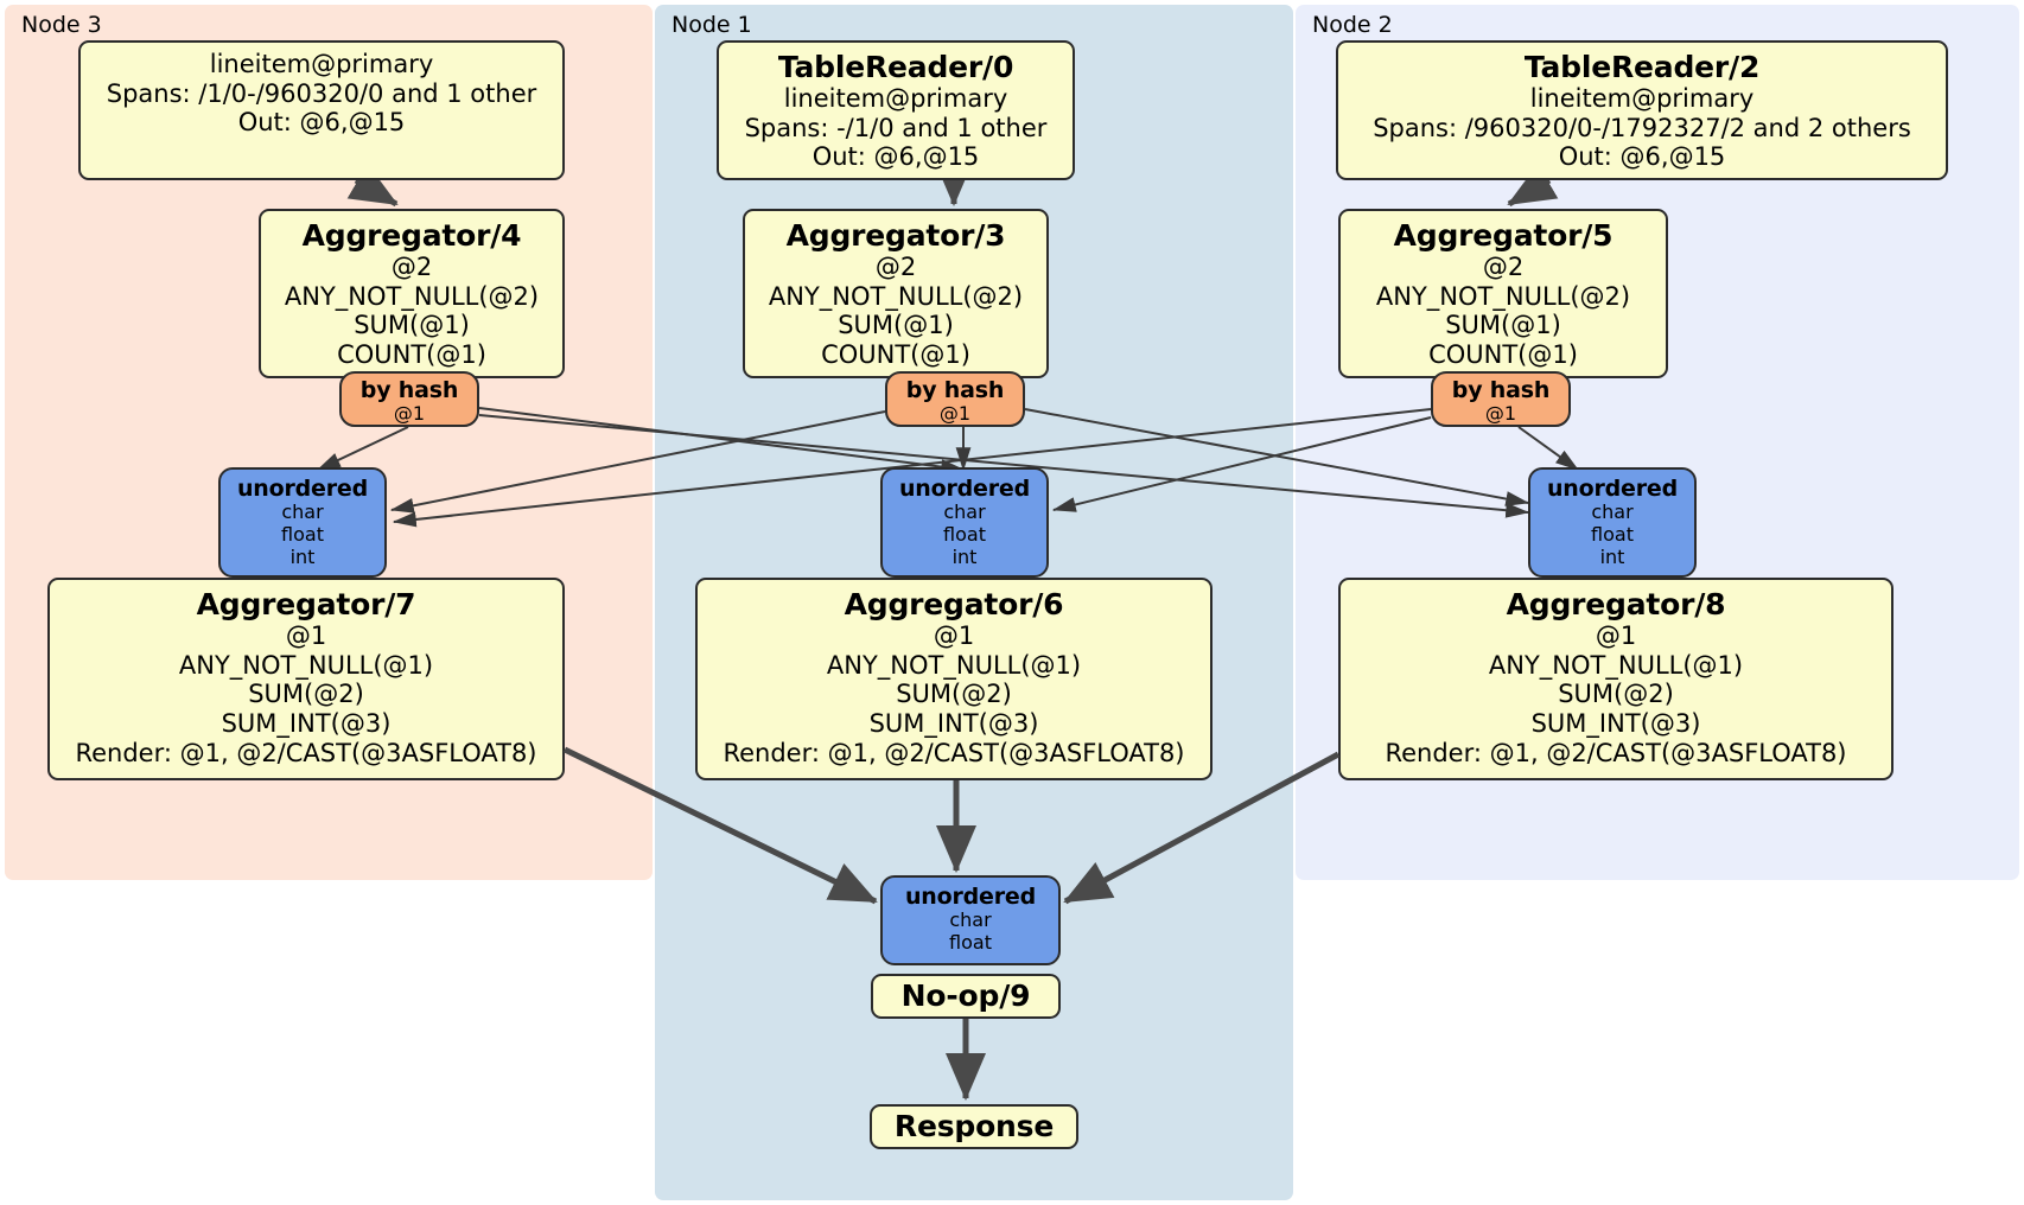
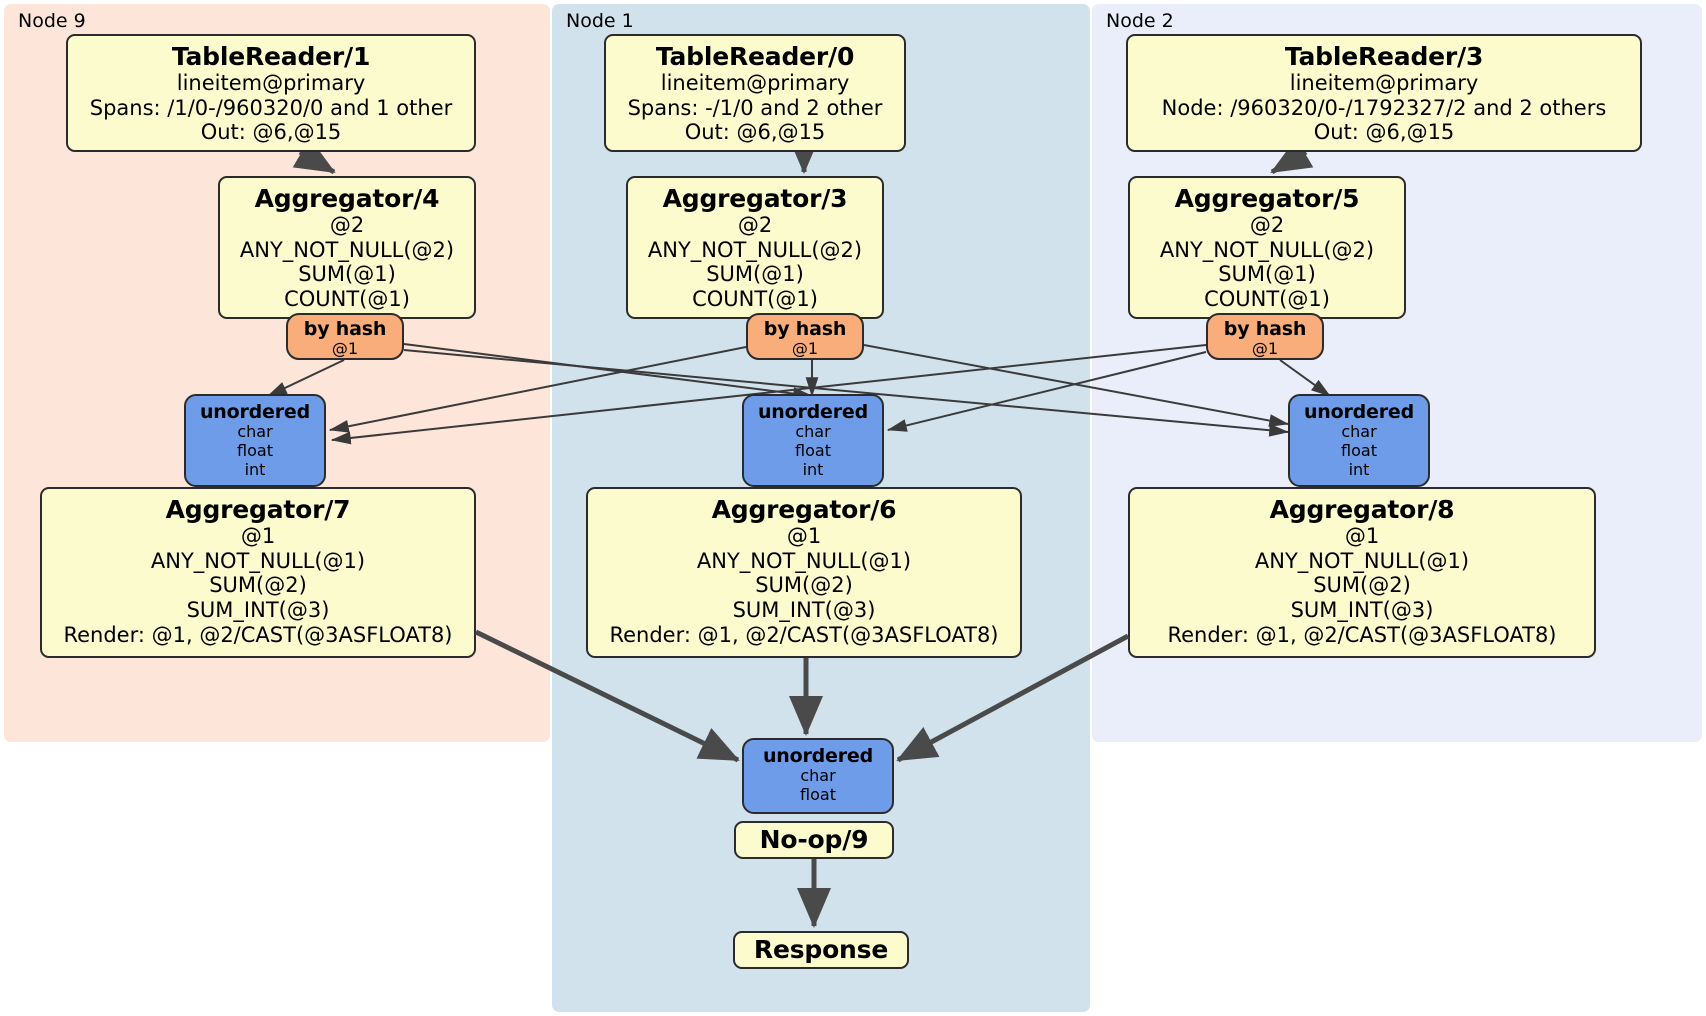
- Node 3
+ Node 9
  Node 1
  Node 2
+ TableReader/1
  lineitem@primary
  Spans: /1/0-/960320/0 and 1 other
  Out: @6,@15
  Aggregator/4
  @2
  ANY_NOT_NULL(@2)
  SUM(@1)
  COUNT(@1)
  by hash
  @1
  unordered
  char
  float
  int
  Aggregator/7
  @1
  ANY_NOT_NULL(@1)
  SUM(@2)
  SUM_INT(@3)
  Render: @1, @2/CAST(@3ASFLOAT8)
  TableReader/0
  lineitem@primary
- Spans: -/1/0 and 1 other
+ Spans: -/1/0 and 2 other
  Out: @6,@15
  Aggregator/3
  @2
  ANY_NOT_NULL(@2)
  SUM(@1)
  COUNT(@1)
  by hash
  @1
  unordered
  char
  float
  int
  Aggregator/6
  @1
  ANY_NOT_NULL(@1)
  SUM(@2)
  SUM_INT(@3)
  Render: @1, @2/CAST(@3ASFLOAT8)
  unordered
  char
  float
  No-op/9
  Response
- TableReader/2
+ TableReader/3
  lineitem@primary
- Spans: /960320/0-/1792327/2 and 2 others
+ Node: /960320/0-/1792327/2 and 2 others
  Out: @6,@15
  Aggregator/5
  @2
  ANY_NOT_NULL(@2)
  SUM(@1)
  COUNT(@1)
  by hash
  @1
  unordered
  char
  float
  int
  Aggregator/8
  @1
  ANY_NOT_NULL(@1)
  SUM(@2)
  SUM_INT(@3)
  Render: @1, @2/CAST(@3ASFLOAT8)
